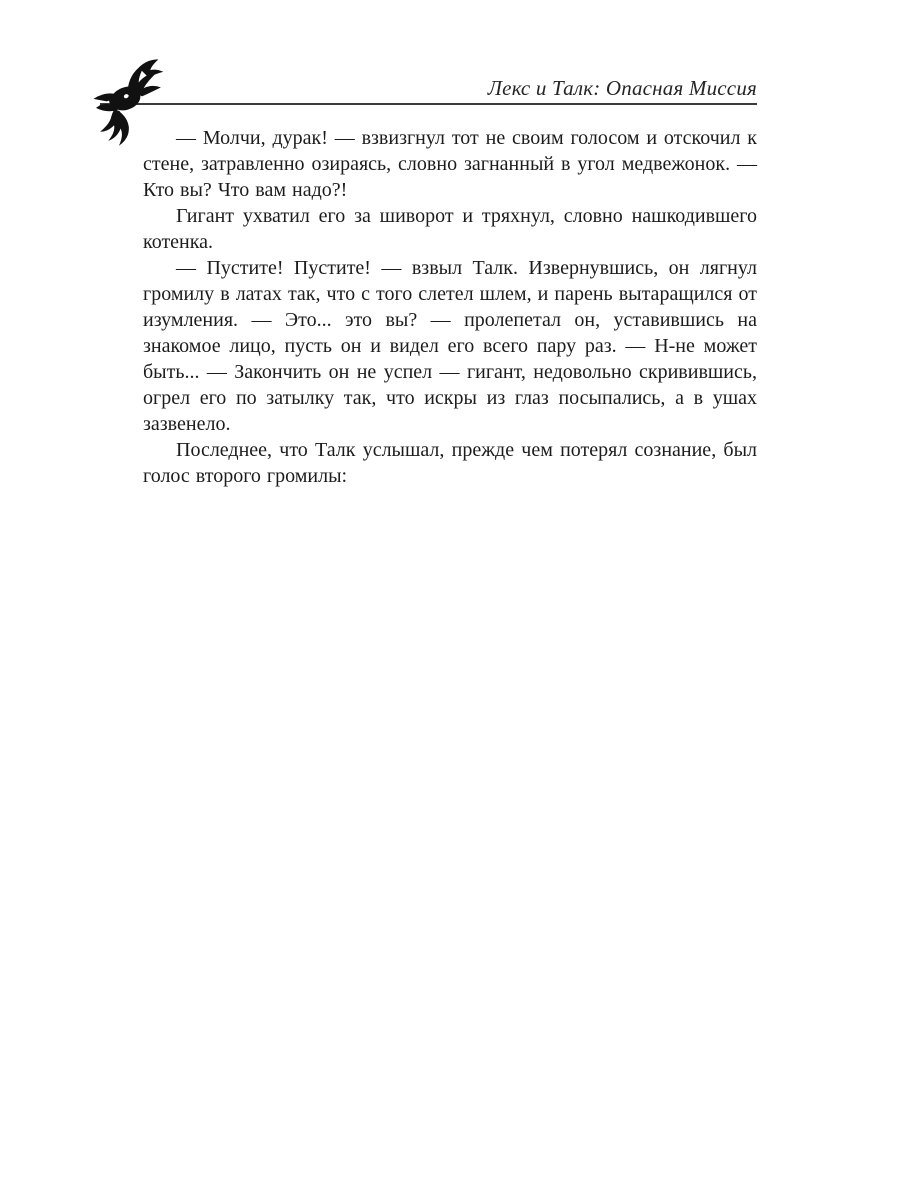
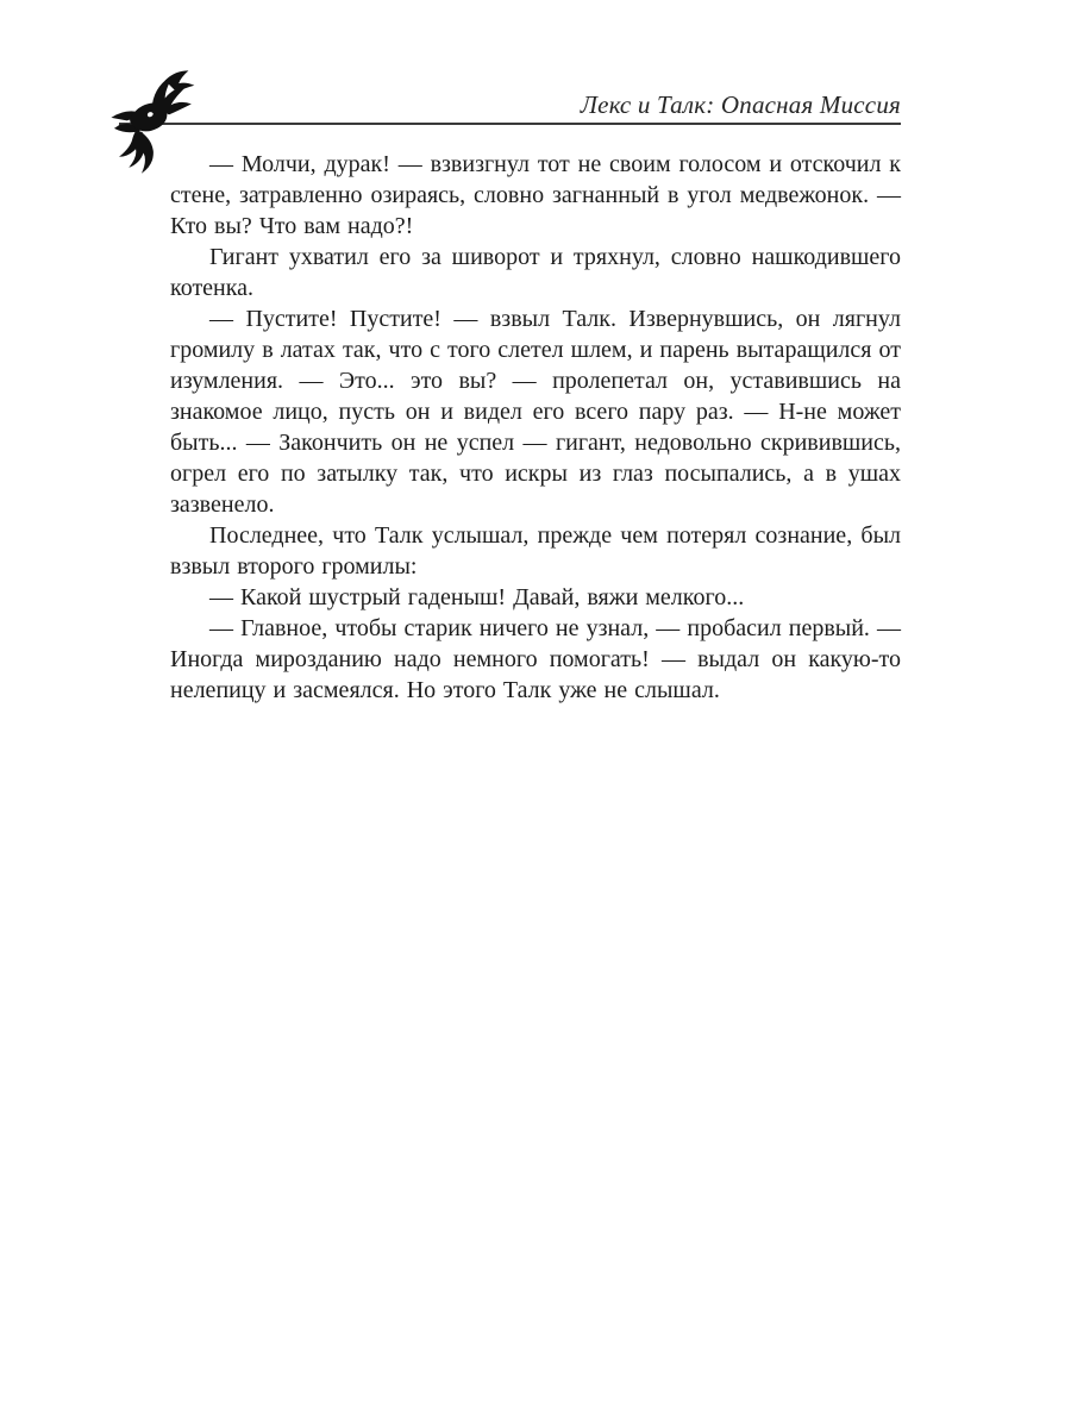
  Лекс и Талк: Опасная Миссия
  — Молчи, дурак! — взвизгнул тот не своим голосом и отскочил к стене, затравленно озираясь, словно загнанный в угол медвежонок. — Кто вы? Что вам надо?!
  Гигант ухватил его за шиворот и тряхнул, словно нашкодившего котенка.
  — Пустите! Пустите! — взвыл Талк. Извернувшись, он лягнул громилу в латах так, что с того слетел шлем, и парень вытаращился от изумления. — Это... это вы? — пролепетал он, уставившись на знакомое лицо, пусть он и видел его всего пару раз. — Н-не может быть... — Закончить он не успел — гигант, недовольно скривившись, огрел его по затылку так, что искры из глаз посыпались, а в ушах зазвенело.
- Последнее, что Талк услышал, прежде чем потерял сознание, был голос второго громилы:
+ Последнее, что Талк услышал, прежде чем потерял сознание, был взвыл второго громилы:
+ — Какой шустрый гаденыш! Давай, вяжи мелкого...
+ — Главное, чтобы старик ничего не узнал, — пробасил первый. — Иногда мирозданию надо немного помогать! — выдал он какую-то нелепицу и засмеялся. Но этого Талк уже не слышал.
